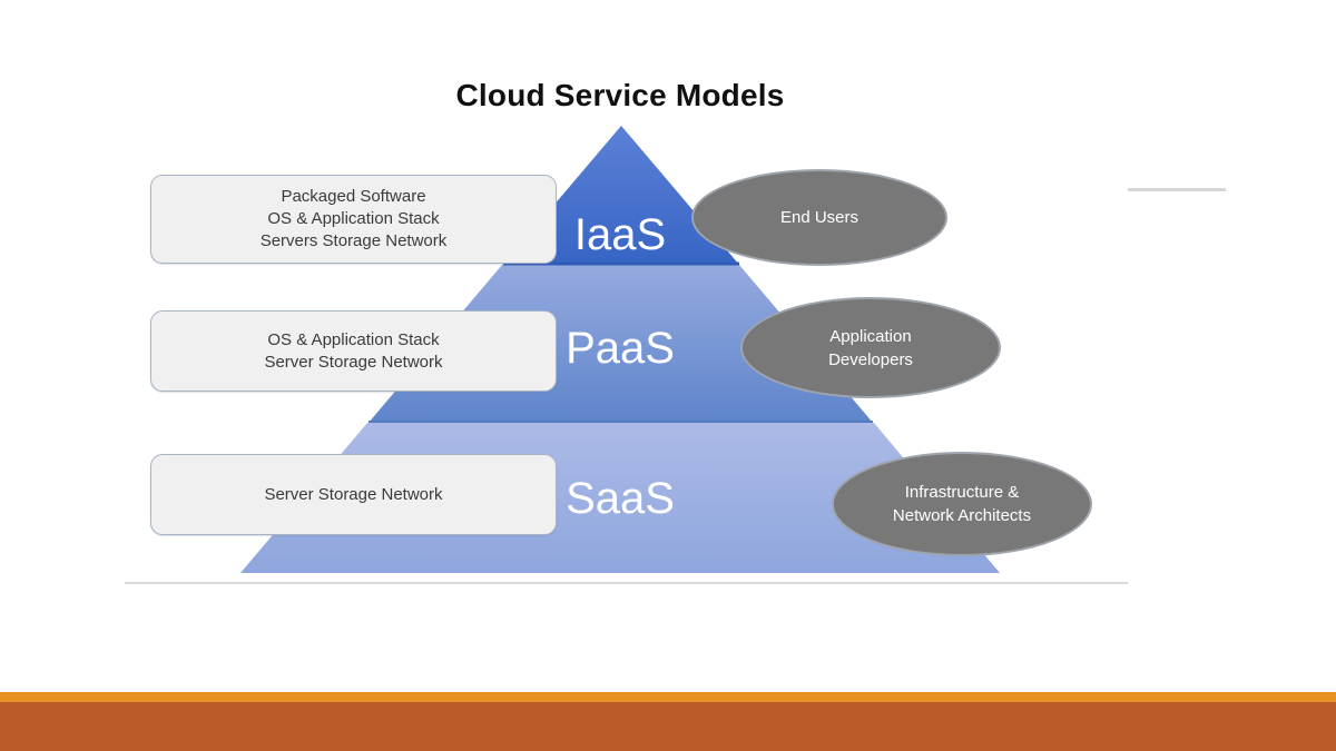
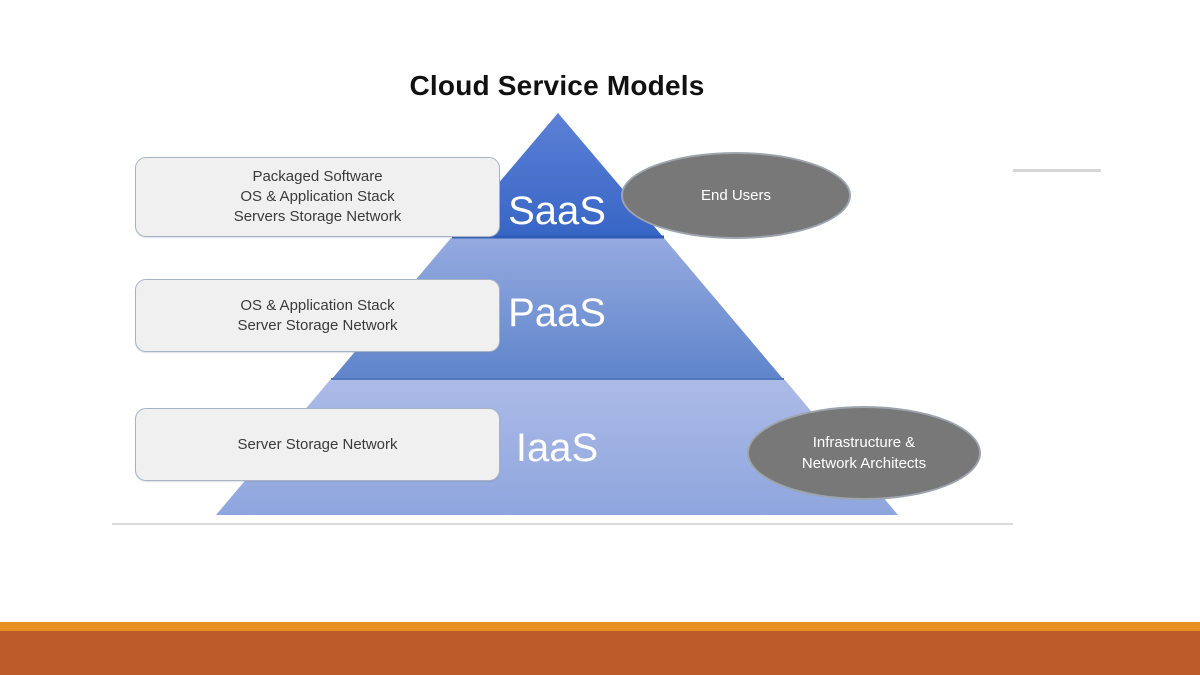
  Cloud Service Models
  Packaged Software
  OS & Application Stack
  Servers Storage Network
  OS & Application Stack
  Server Storage Network
  Server Storage Network
- IaaS
+ SaaS
  PaaS
- SaaS
+ IaaS
  End Users
- Application Developers
  Infrastructure & Network Architects
